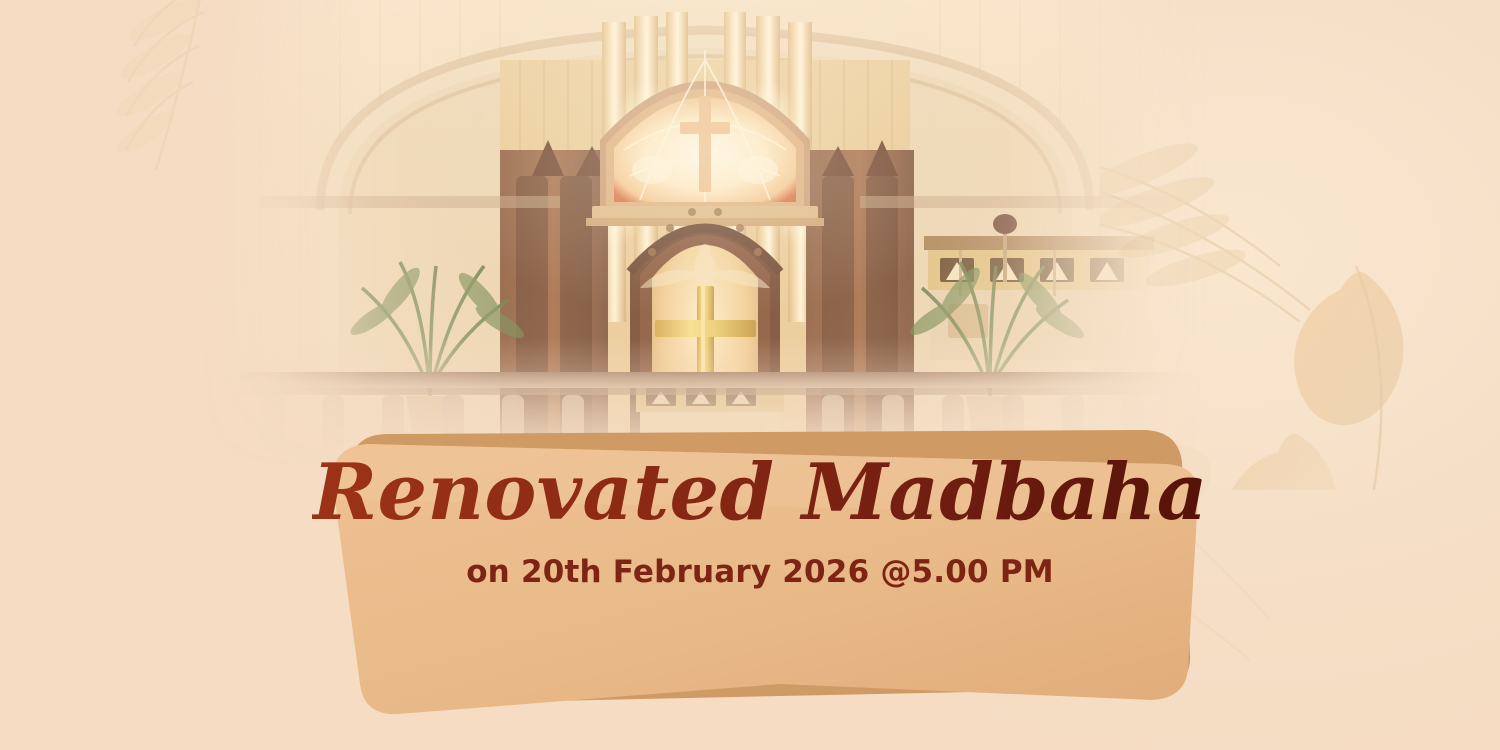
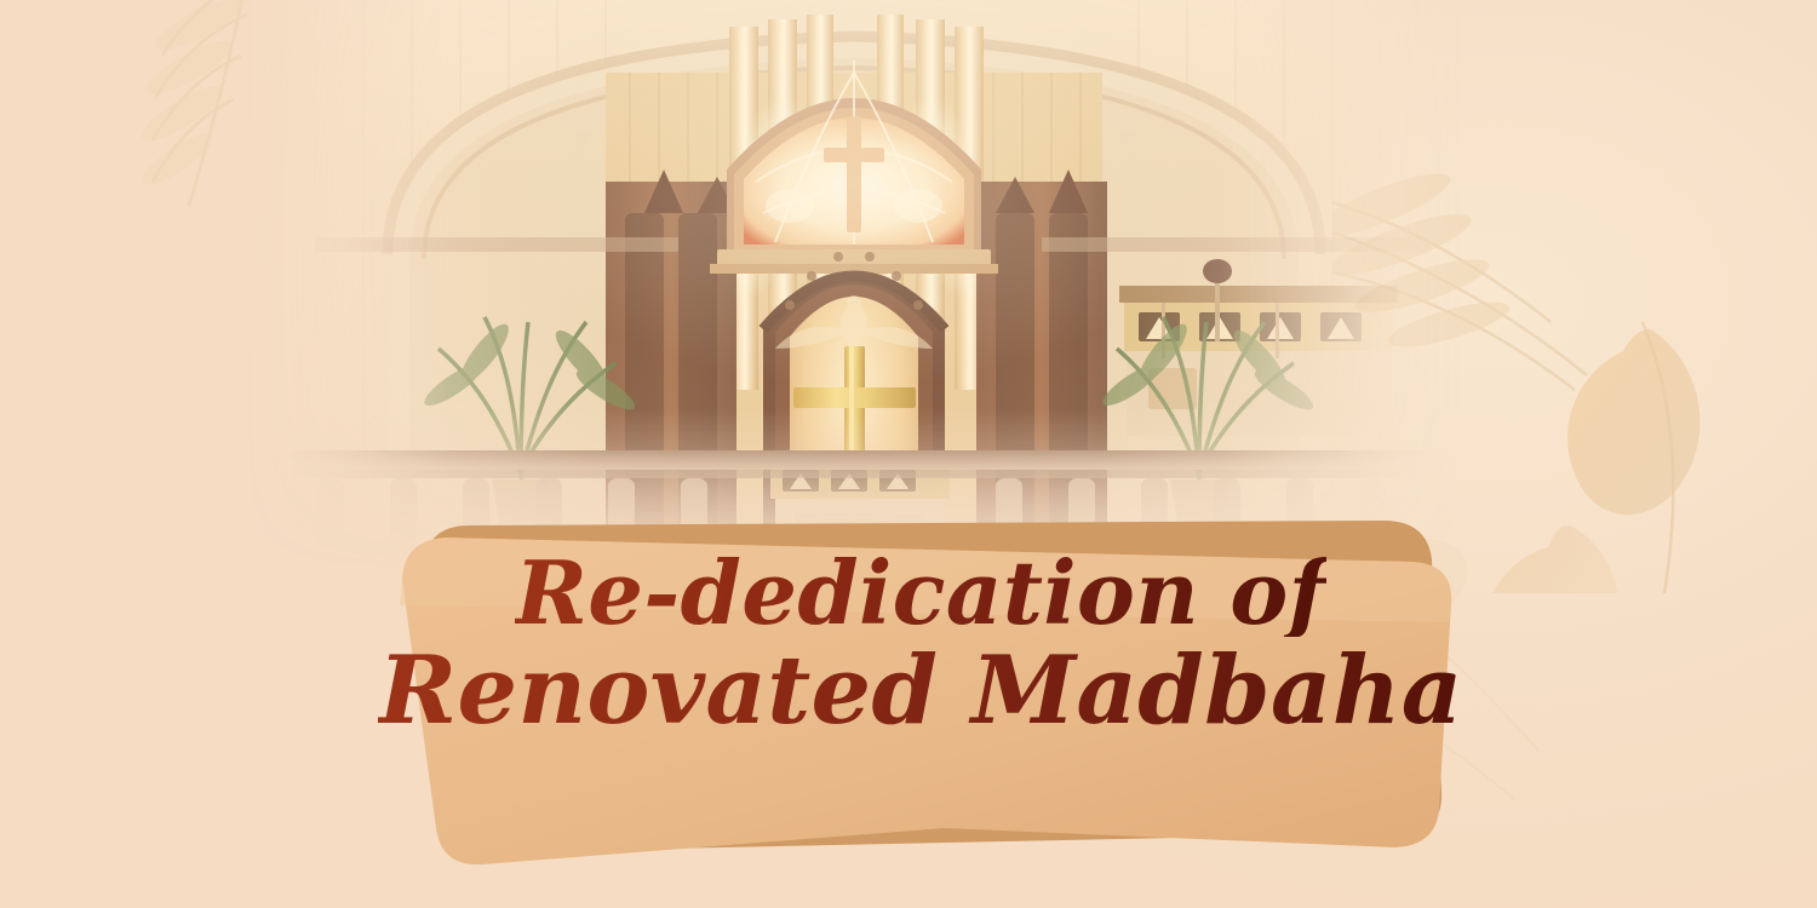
+ Re-dedication of
  Renovated Madbaha
- on 20th February 2026 @5.00 PM
